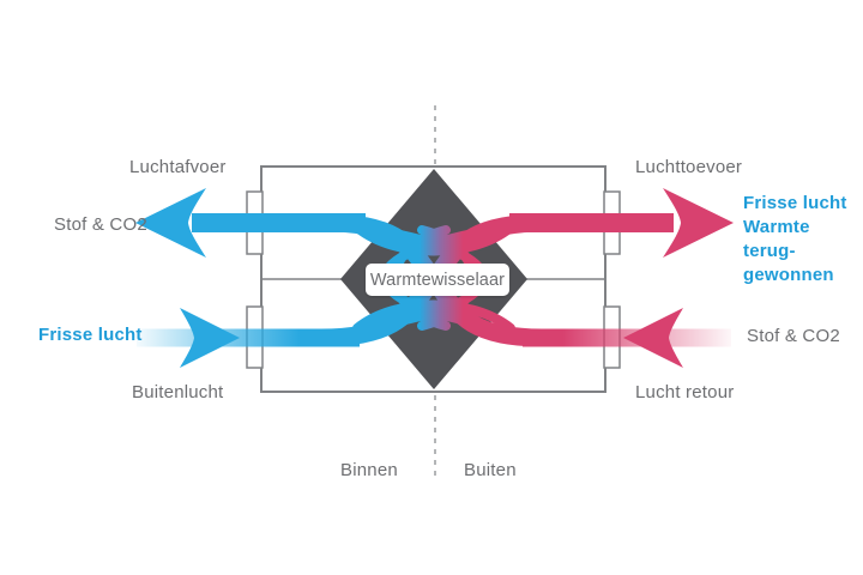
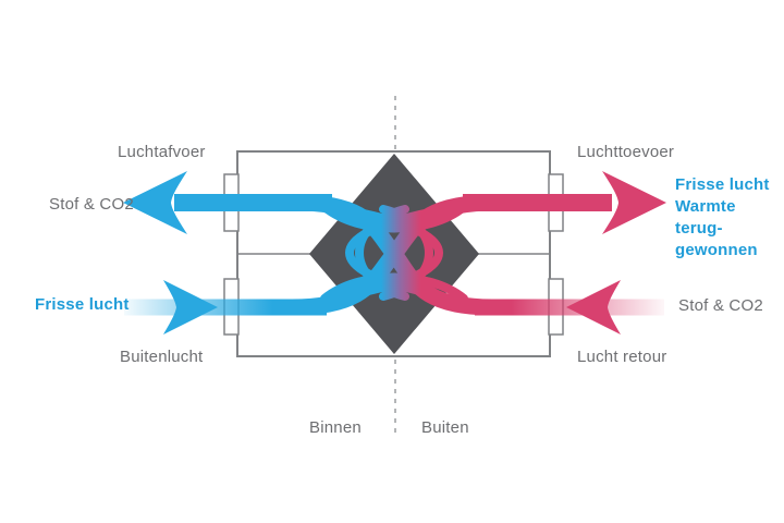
  Luchtafvoer
  Stof & CO2
  Luchttoevoer
  Frisse lucht
  Warmte terug-
  gewonnen
  Frisse lucht
  Buitenlucht
  Stof & CO2
  Lucht retour
  Binnen
  Buiten
- Warmtewisselaar
